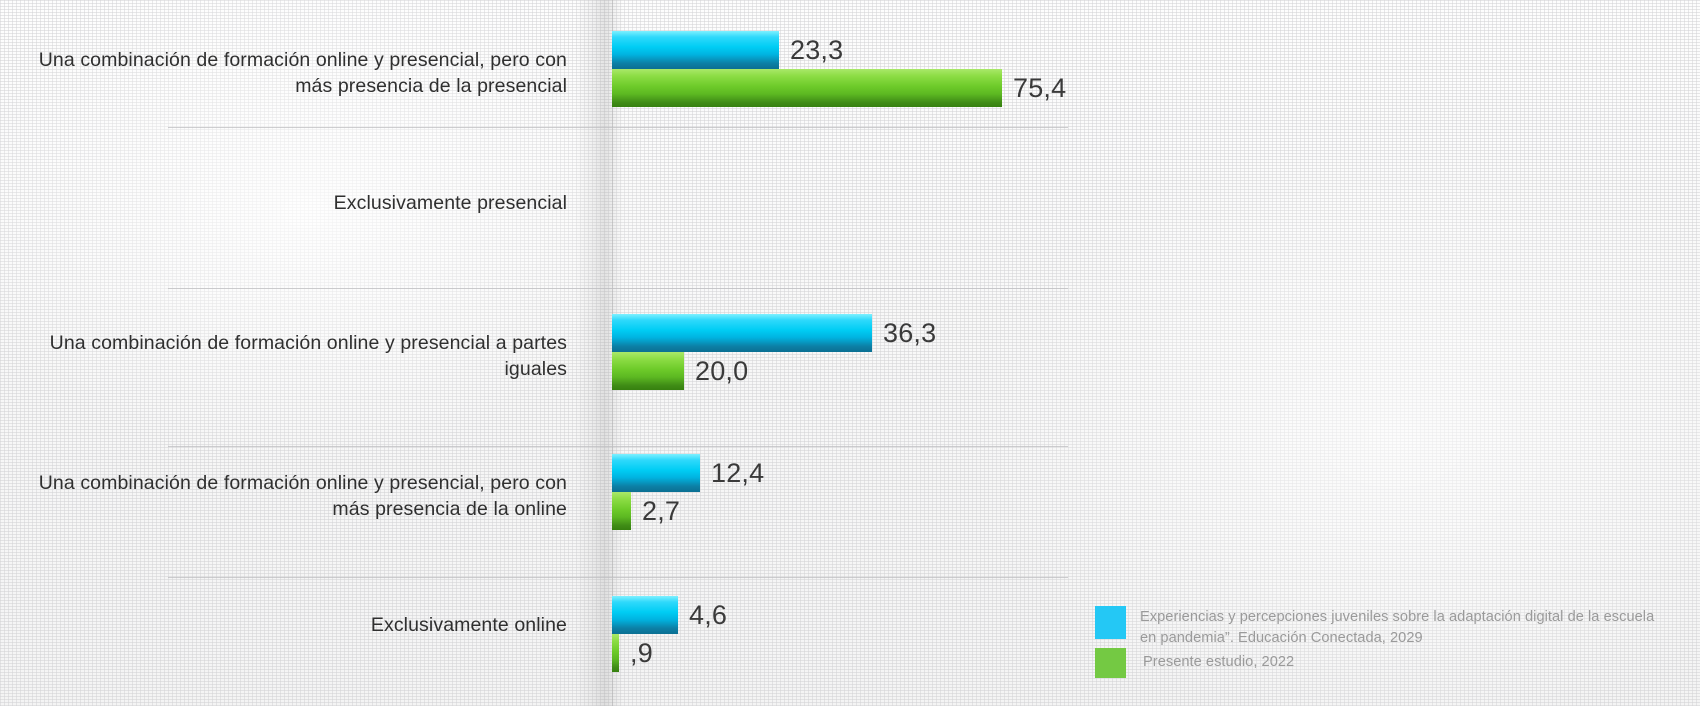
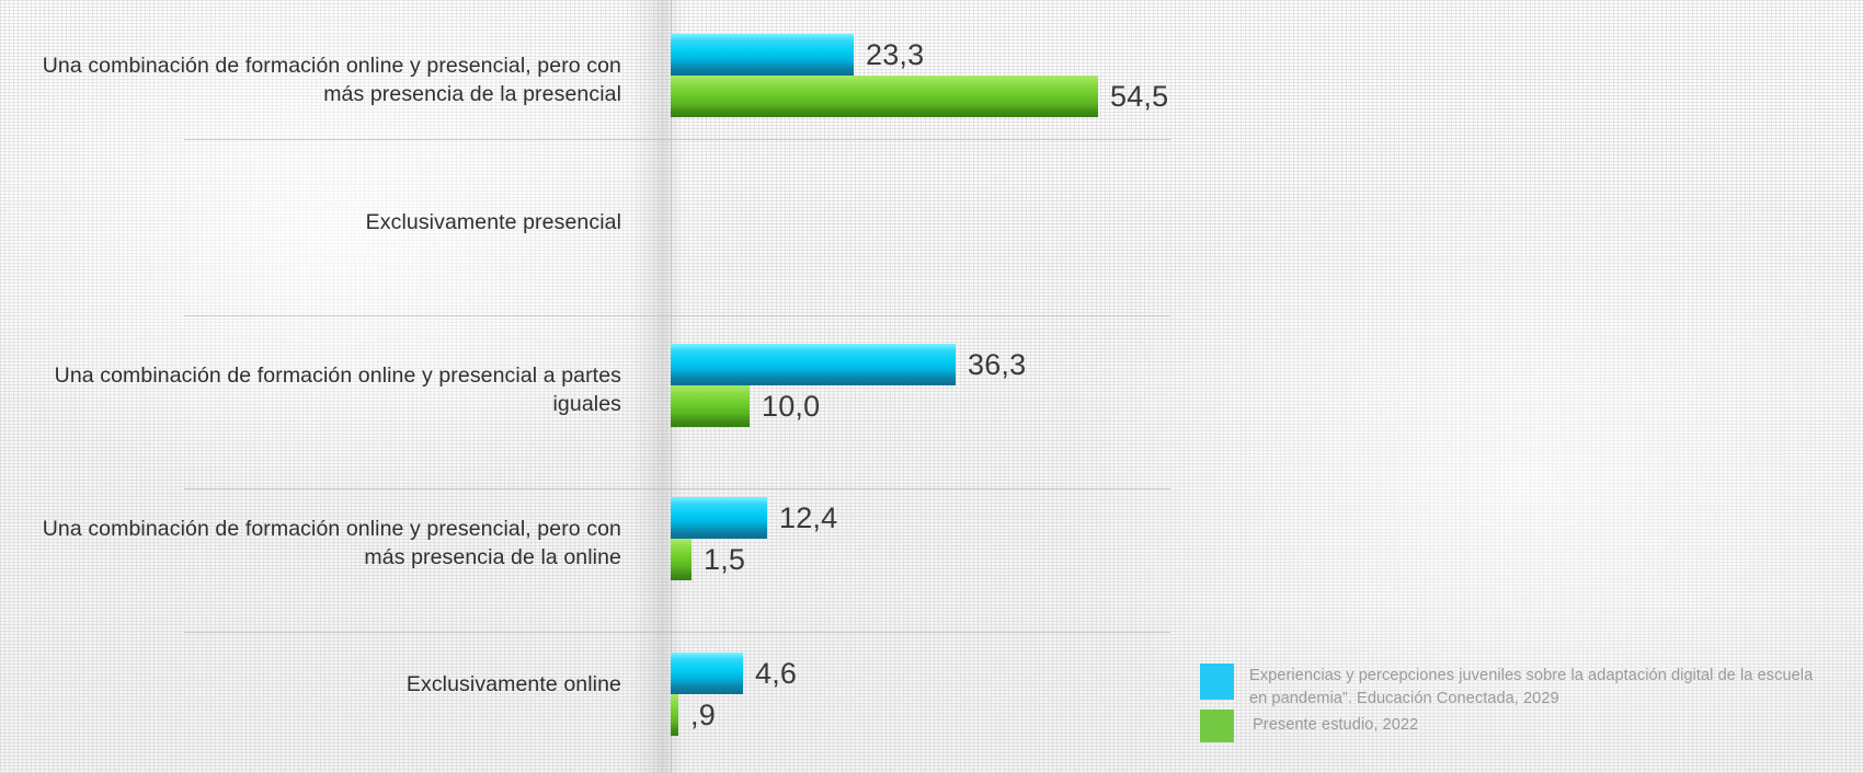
  Una combinación de formación online y presencial, pero con más presencia de la presencial
  23,3
- 75,4
+ 54,5
  Exclusivamente presencial
  Una combinación de formación online y presencial a partes iguales
  36,3
- 20,0
+ 10,0
  Una combinación de formación online y presencial, pero con más presencia de la online
  12,4
- 2,7
+ 1,5
  Exclusivamente online
  4,6
  ,9
  Experiencias y percepciones juveniles sobre la adaptación digital de la escuela en pandemia”. Educación Conectada, 2029
  Presente estudio, 2022
